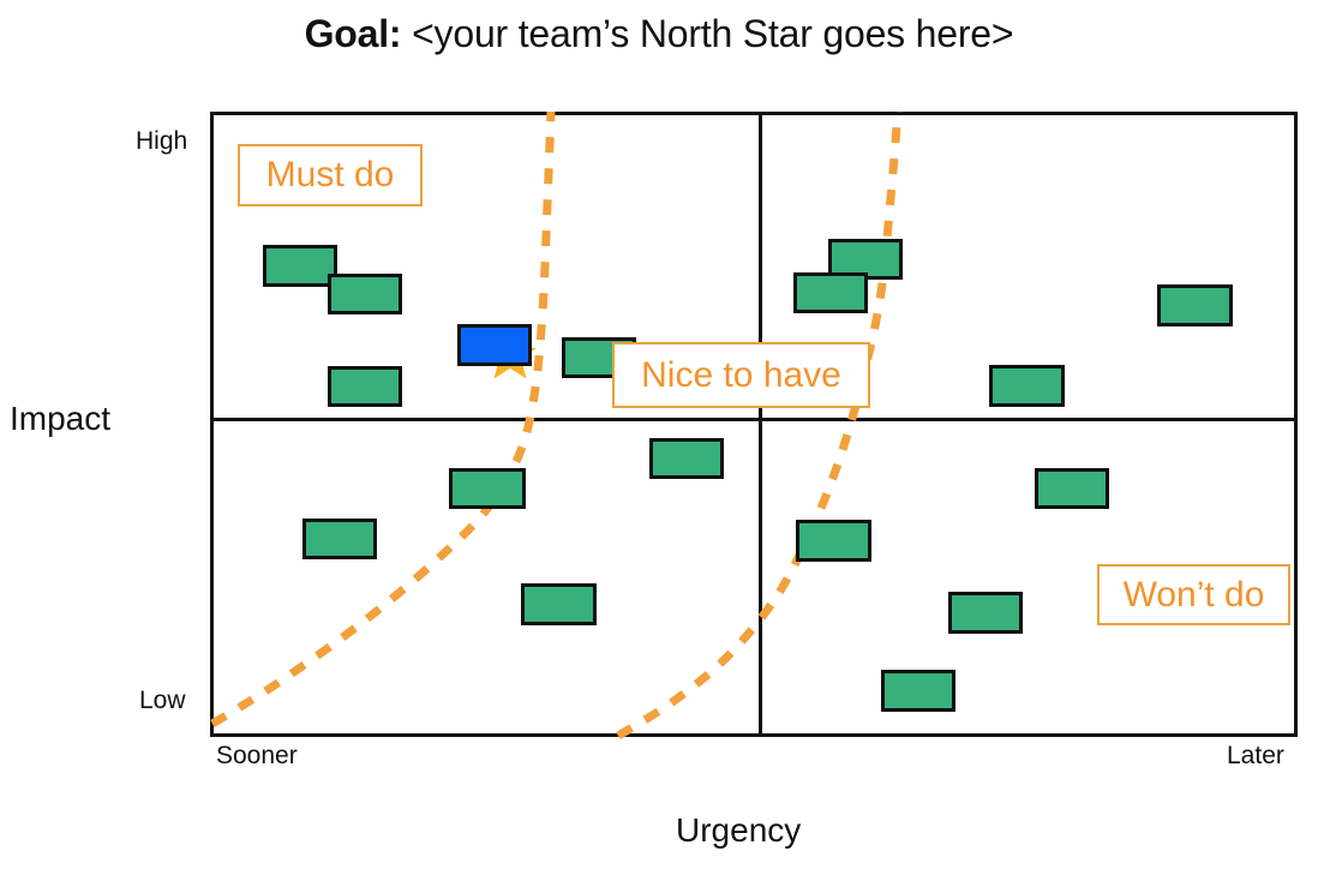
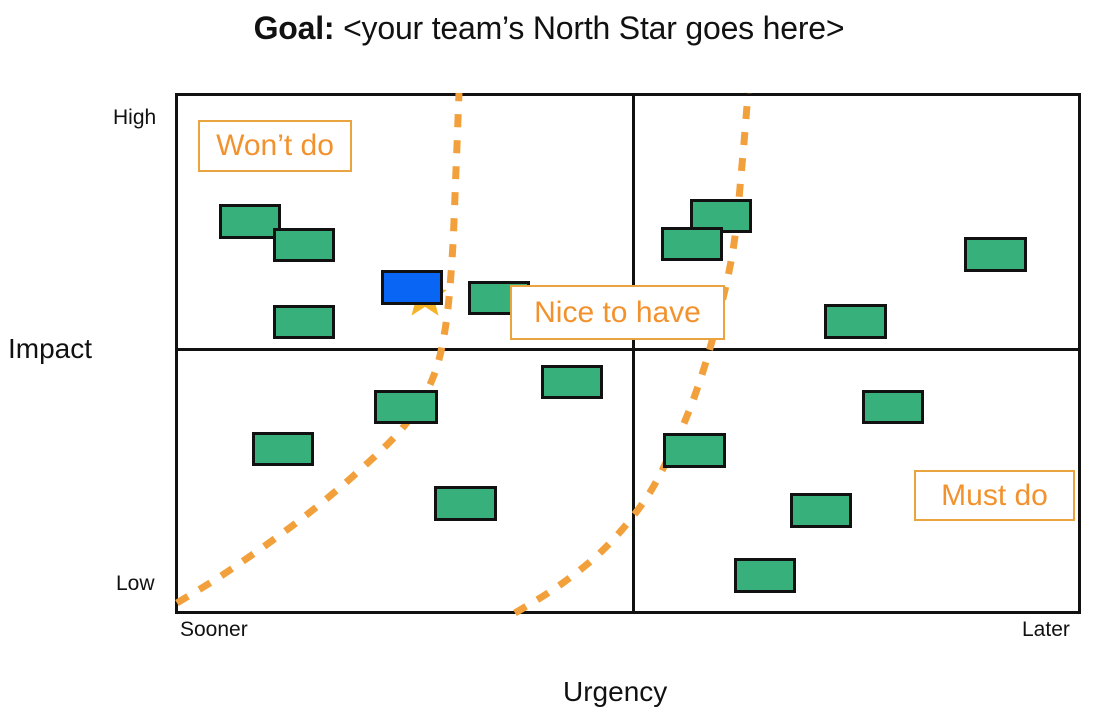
  Goal: <your team’s North Star goes here>
- Must do
+ Won’t do
  Nice to have
- Won’t do
+ Must do
  High
  Low
  Impact
  Sooner
  Later
  Urgency
